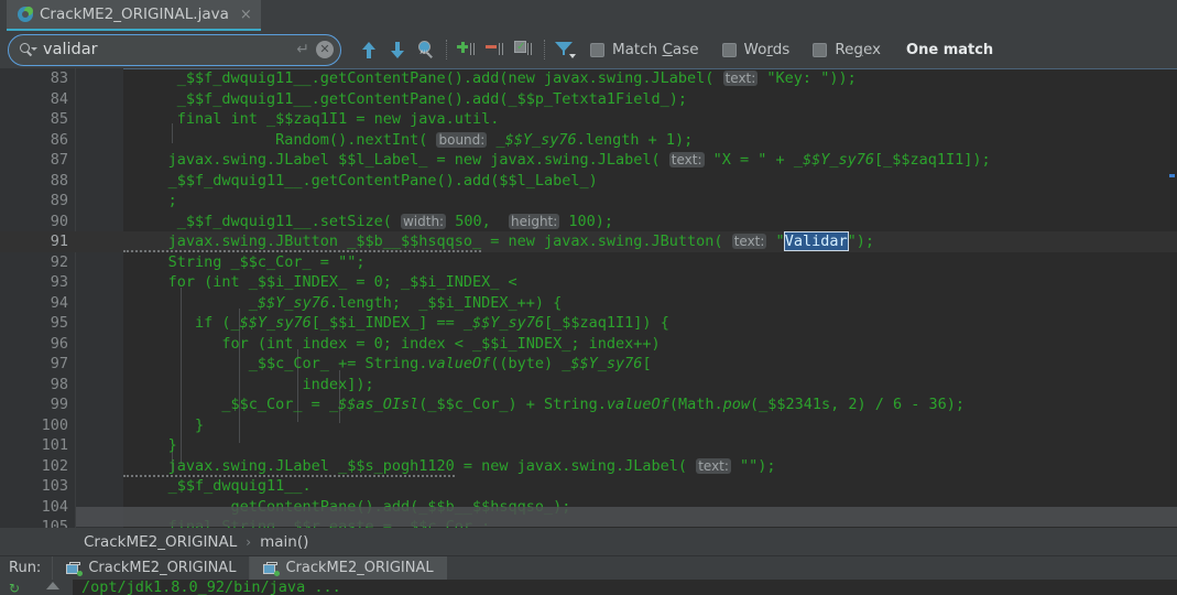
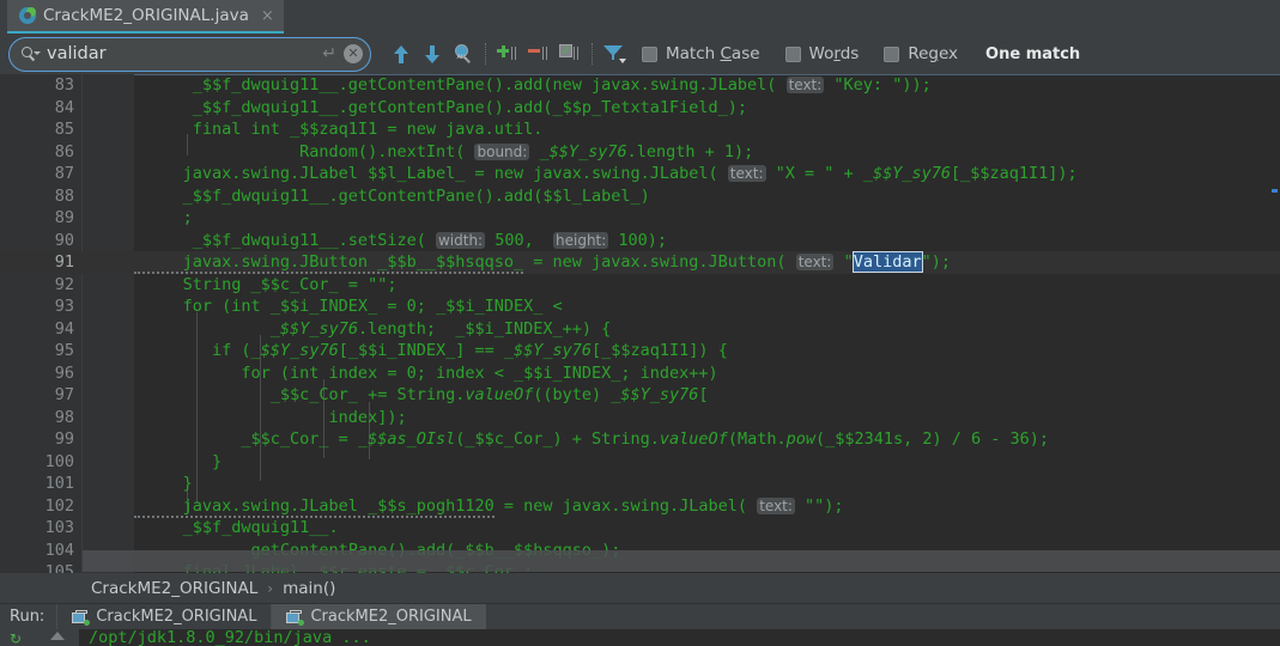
  CrackME2_ORIGINAL.java
  ×
  validar
  ↵
  ✕
  ✓
  Match Case
  Words
  Regex
  One match
  83
  _$$f_dwquig11__.getContentPane().add(new javax.swing.JLabel( text: "Key: "));
  84
  _$$f_dwquig11__.getContentPane().add(_$$p_Tetxta1Field_);
  85
  final int _$$zaq1I1 = new java.util.
  86
  Random().nextInt( bound: _$$Y_sy76.length + 1);
  87
  javax.swing.JLabel $$l_Label_ = new javax.swing.JLabel( text: "X = " + _$$Y_sy76[_$$zaq1I1]);
  88
  _$$f_dwquig11__.getContentPane().add($$l_Label_)
  89
  ;
  90
  _$$f_dwquig11__.setSize( width: 500, height: 100);
  91
  javax.swing.JButton _$$b__$$hsqqso_ = new javax.swing.JButton( text: "Validar");
  92
  String _$$c_Cor_ = "";
  93
  for (int _$$i_INDEX_ = 0; _$$i_INDEX_ <
  94
  _$$Y_sy76.length; _$$i_INDEX_++) {
  95
  if (_$$Y_sy76[_$$i_INDEX_] == _$$Y_sy76[_$$zaq1I1]) {
  96
  for (int index = 0; index < _$$i_INDEX_; index++)
  97
  _$$c_Cor_ += String.valueOf((byte) _$$Y_sy76[
  98
  index]);
  99
  _$$c_Cor_ = _$$as_OIsl(_$$c_Cor_) + String.valueOf(Math.pow(_$$2341s, 2) / 6 - 36);
  100
  }
  101
  }
  102
  javax.swing.JLabel _$$s_pogh1120 = new javax.swing.JLabel( text: "");
  103
  _$$f_dwquig11__.
  104
  getContentPane().add(_$$b__$$hsqqso_);
  105
- final String _$$r_easte = _$$c_Cor_;
+ final JLabel _$$r_easte = _$$c_Cor_;
  CrackME2_ORIGINAL
  ›
  main()
  Run:
  CrackME2_ORIGINAL
  CrackME2_ORIGINAL
  ↻
  /opt/jdk1.8.0_92/bin/java ...
